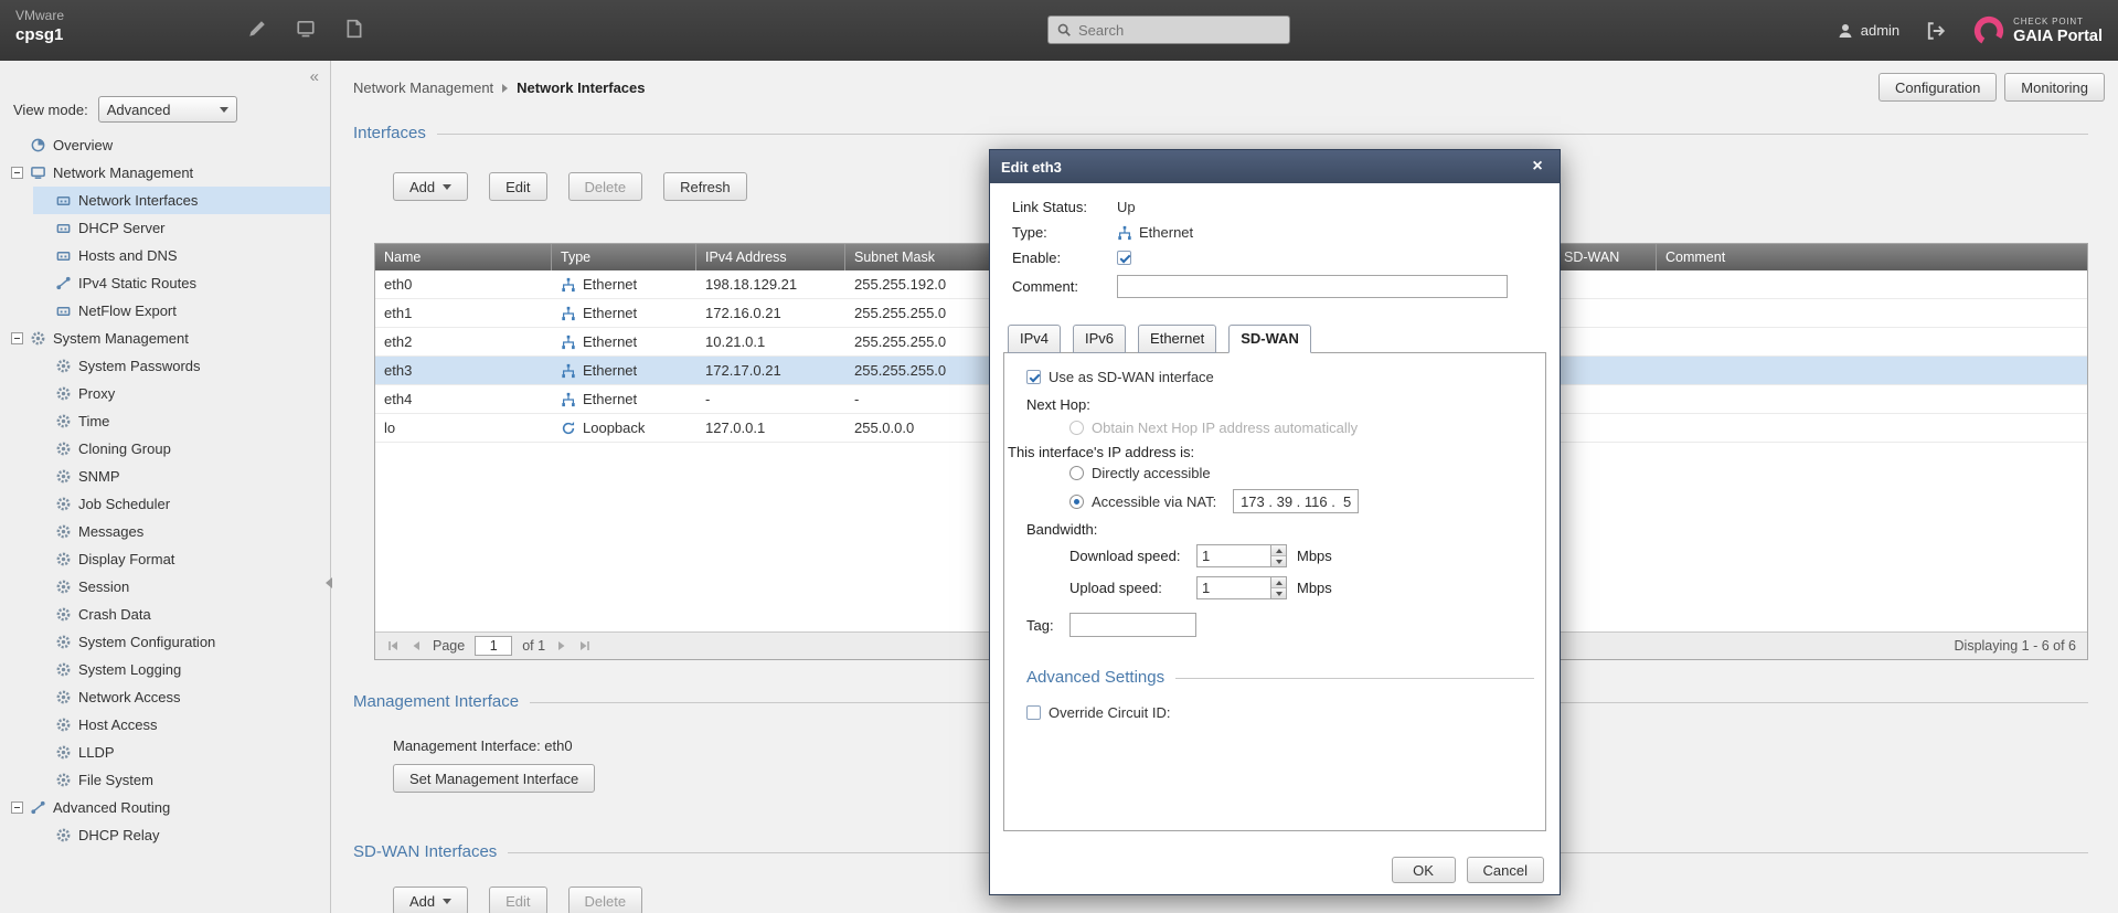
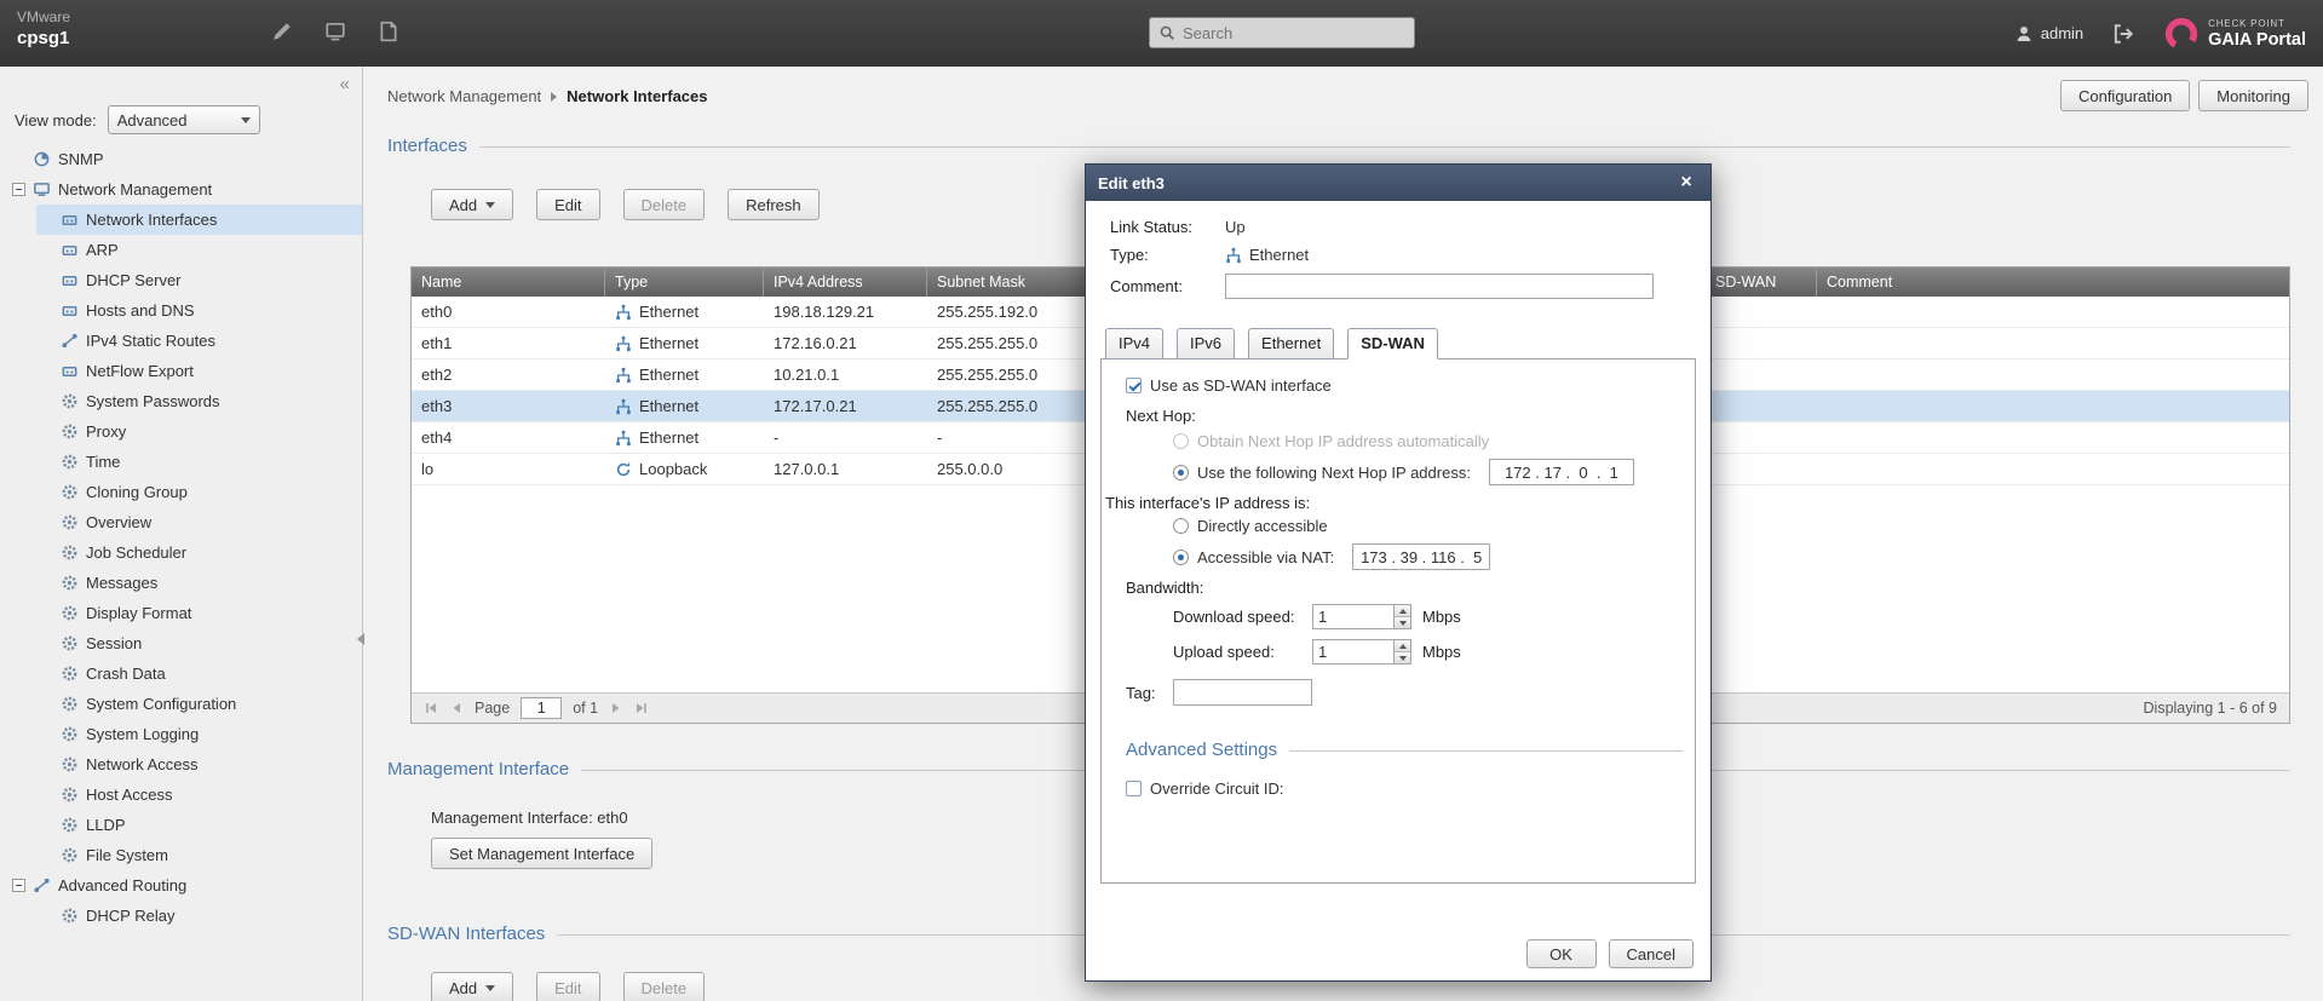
  VMware
  cpsg1
  Search
  admin
  CHECK POINT
  GAIA Portal
  View mode:
  Advanced
- Overview
+ SNMP
  Network Management
  Network Interfaces
+ ARP
  DHCP Server
  Hosts and DNS
  IPv4 Static Routes
  NetFlow Export
- System Management
  System Passwords
  Proxy
  Time
  Cloning Group
- SNMP
+ Overview
  Job Scheduler
  Messages
  Display Format
  Session
  Crash Data
  System Configuration
  System Logging
  Network Access
  Host Access
  LLDP
  File System
  Advanced Routing
  DHCP Relay
  Network Management
  Network Interfaces
  Configuration
  Monitoring
  Interfaces
  Add
  Edit
  Delete
  Refresh
  Name
  Type
  IPv4 Address
  Subnet Mask
  SD-WAN
  Comment
  eth0
  Ethernet
  198.18.129.21
  255.255.192.0
  eth1
  Ethernet
  172.16.0.21
  255.255.255.0
  eth2
  Ethernet
  10.21.0.1
  255.255.255.0
  eth3
  Ethernet
  172.17.0.21
  255.255.255.0
  eth4
  Ethernet
  -
  -
  lo
  Loopback
  127.0.0.1
  255.0.0.0
  Page
  1
  of 1
- Displaying 1 - 6 of 6
+ Displaying 1 - 6 of 9
  Management Interface
  Management Interface: eth0
  Set Management Interface
  SD-WAN Interfaces
  Add
  Edit
  Delete
  Edit eth3
  Link Status:
  Up
  Type:
  Ethernet
- Enable:
  Comment:
  IPv4
  IPv6
  Ethernet
  SD-WAN
  Use as SD-WAN interface
  Next Hop:
  Obtain Next Hop IP address automatically
+ Use the following Next Hop IP address:
+ 172 . 17 . 0 . 1
  This interface's IP address is:
  Directly accessible
  Accessible via NAT:
  173 . 39 . 116 . 5
  Bandwidth:
  Download speed:
  1
  Mbps
  Upload speed:
  1
  Mbps
  Tag:
  Advanced Settings
  Override Circuit ID:
  OK
  Cancel
